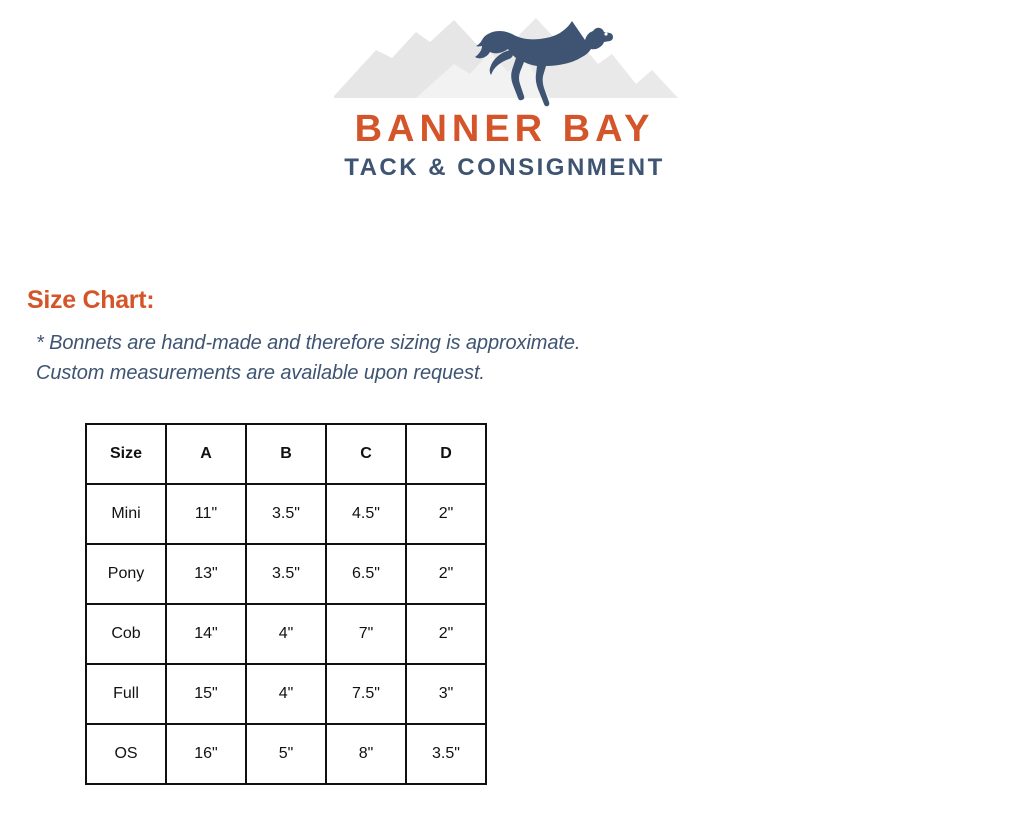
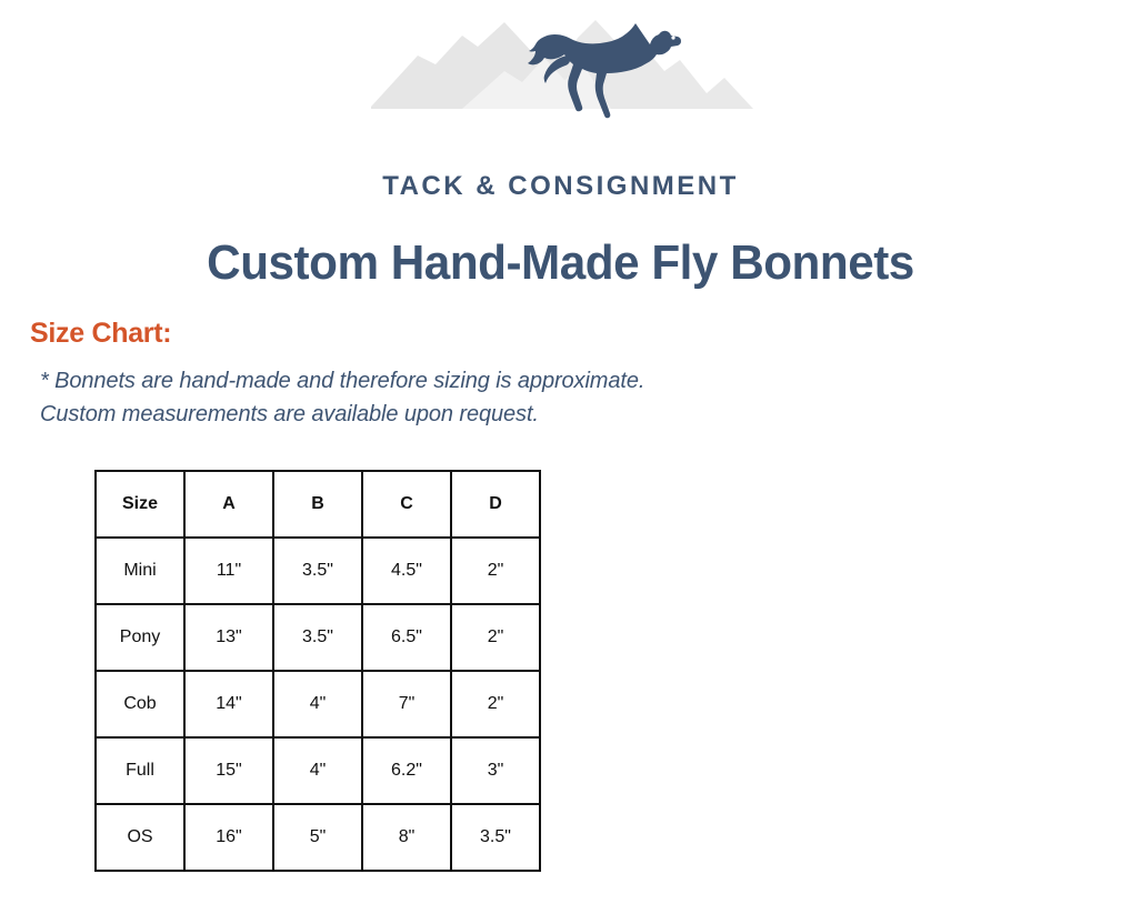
- BANNER BAY
  TACK & CONSIGNMENT
+ Custom Hand-Made Fly Bonnets
  Size Chart:
  * Bonnets are hand-made and therefore sizing is approximate. Custom measurements are available upon request.
  Size	A	B	C	D
  Mini	11"	3.5"	4.5"	2"
  Pony	13"	3.5"	6.5"	2"
  Cob	14"	4"	7"	2"
- Full	15"	4"	7.5"	3"
+ Full	15"	4"	6.2"	3"
  OS	16"	5"	8"	3.5"
